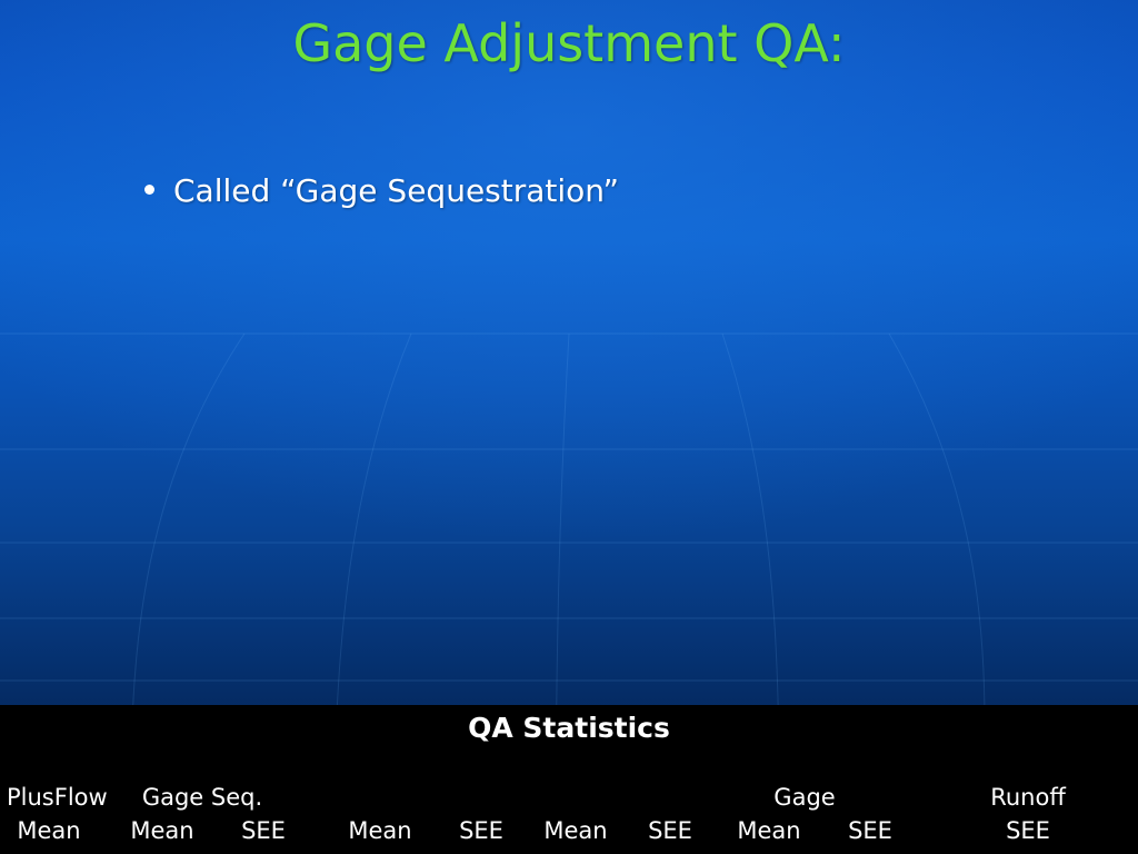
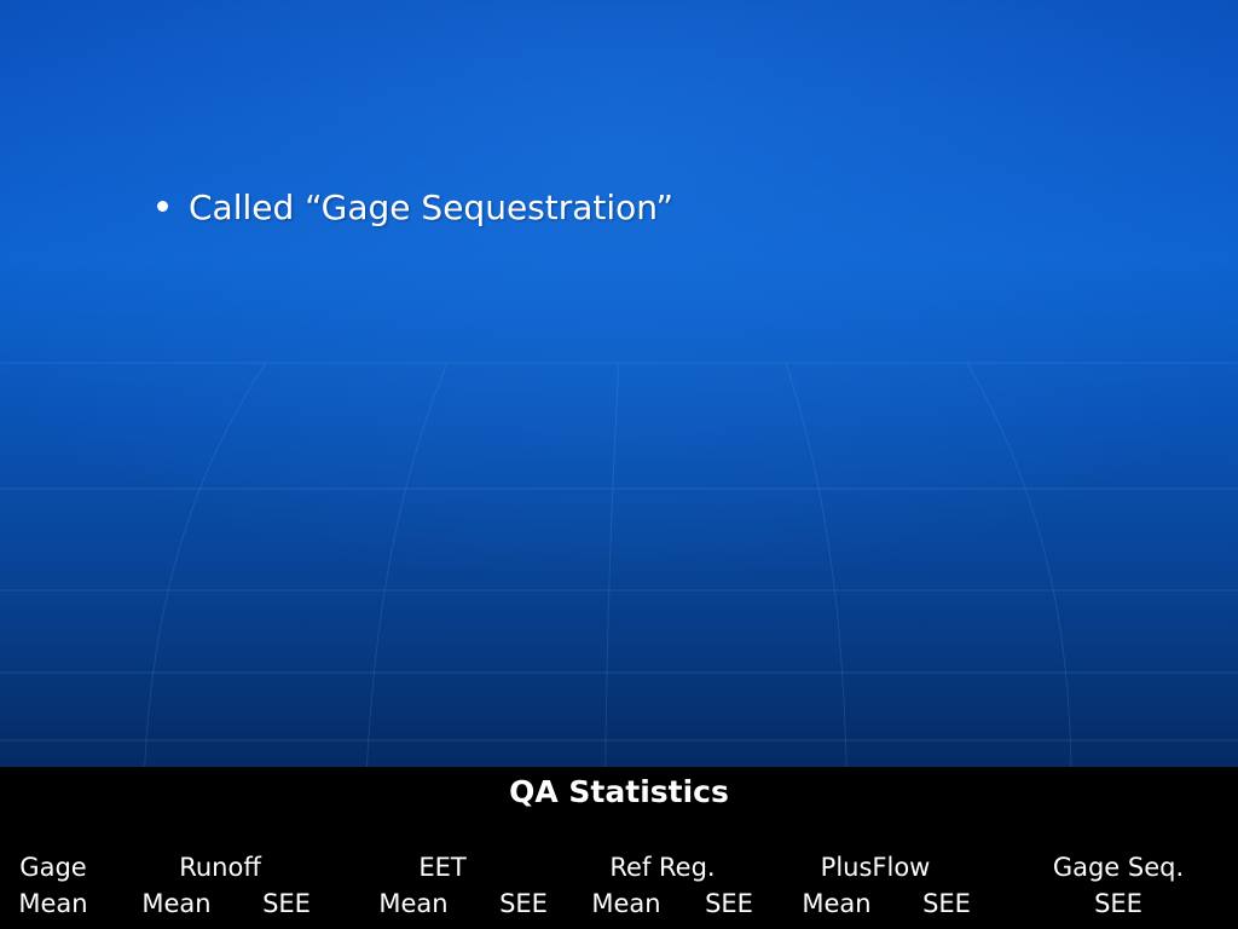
- Gage Adjustment QA:
  Called “Gage Sequestration”
  QA Statistics
- PlusFlow
+ Gage
- Gage Seq.
+ Runoff
+ EET
+ Ref Reg.
- Gage
+ PlusFlow
- Runoff
+ Gage Seq.
  Mean
  Mean
  SEE
  Mean
  SEE
  Mean
  SEE
  Mean
  SEE
  SEE
